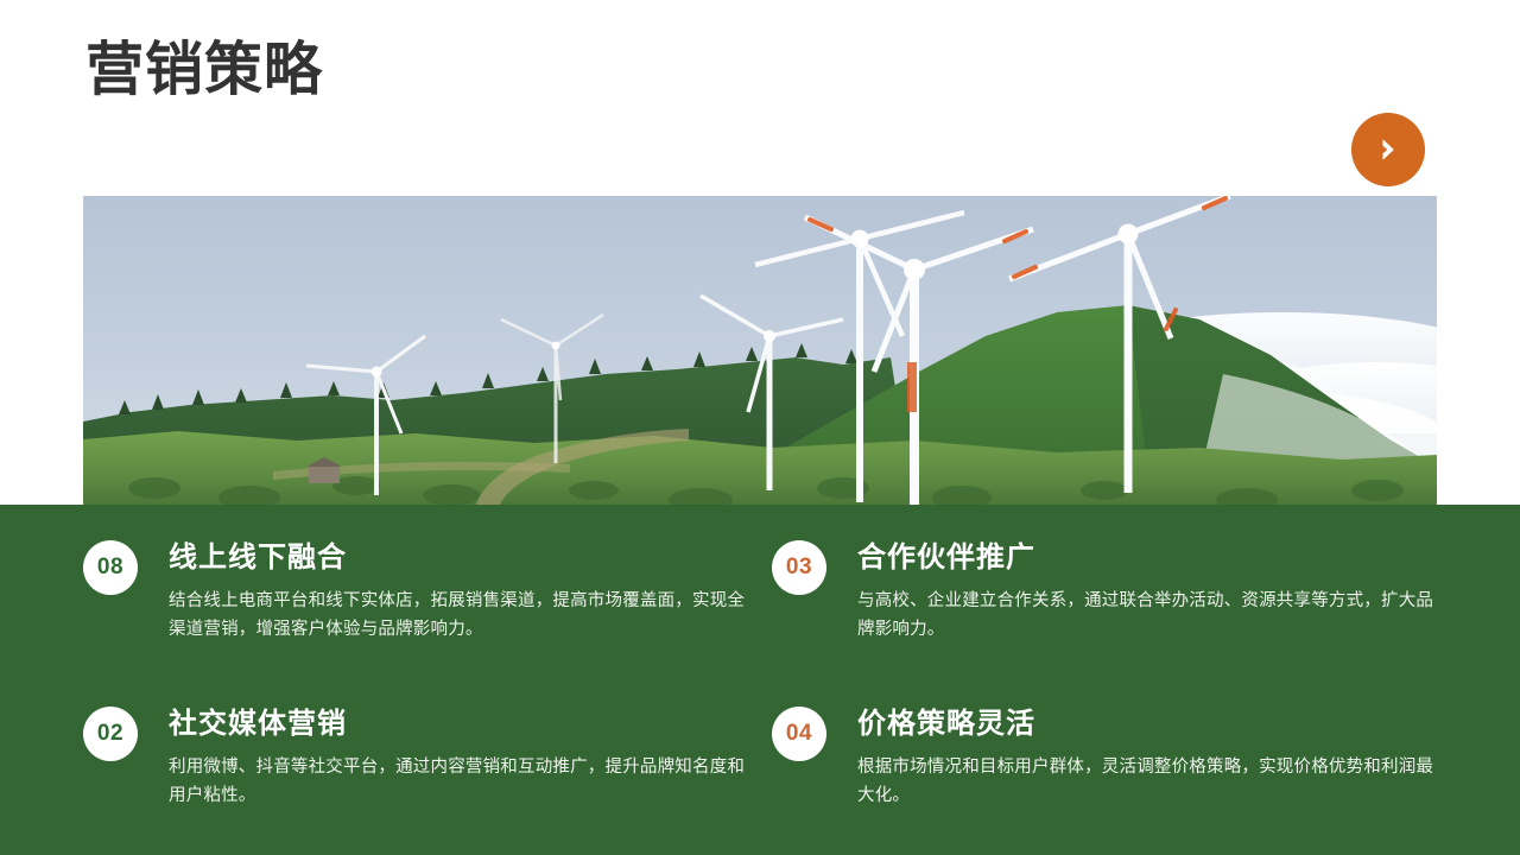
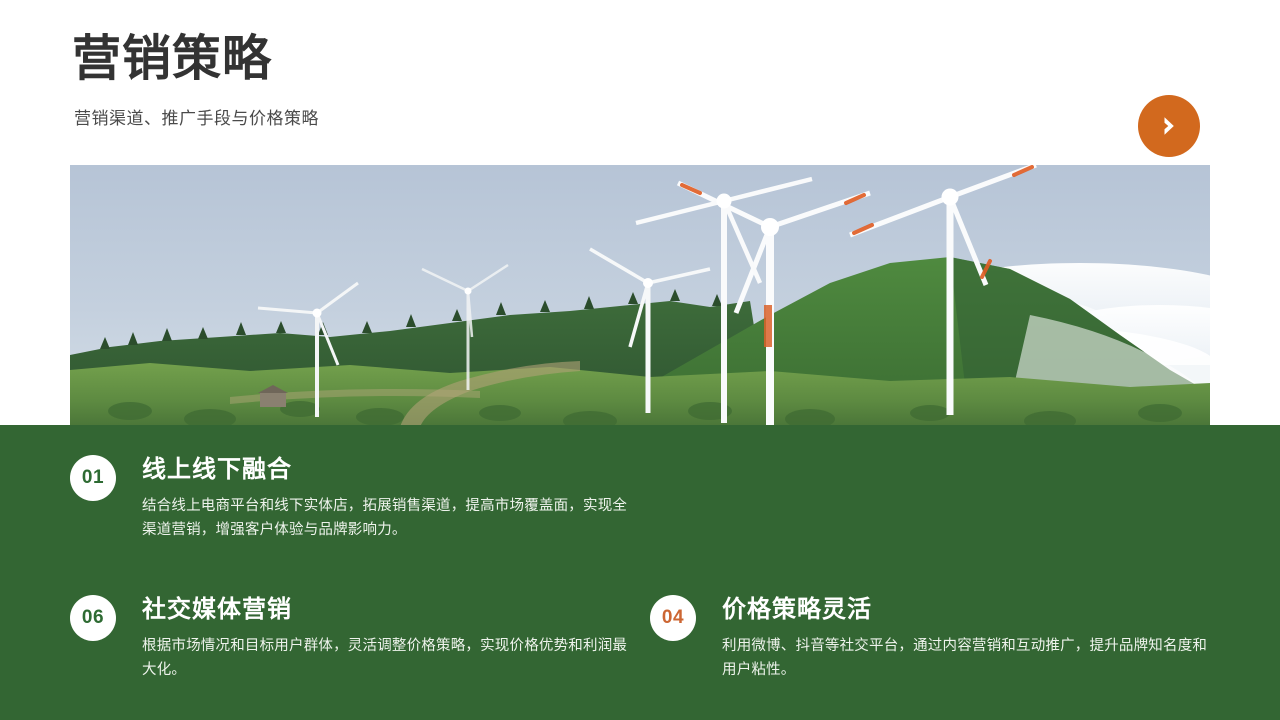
  营销策略
+ 营销渠道、推广手段与价格策略
- 08
+ 01
  线上线下融合
  结合线上电商平台和线下实体店，拓展销售渠道，提高市场覆盖面，实现全渠道营销，增强客户体验与品牌影响力。
- 02
+ 06
  社交媒体营销
- 利用微博、抖音等社交平台，通过内容营销和互动推广，提升品牌知名度和用户粘性。
+ 根据市场情况和目标用户群体，灵活调整价格策略，实现价格优势和利润最大化。
- 03
- 合作伙伴推广
- 与高校、企业建立合作关系，通过联合举办活动、资源共享等方式，扩大品牌影响力。
  04
  价格策略灵活
- 根据市场情况和目标用户群体，灵活调整价格策略，实现价格优势和利润最大化。
+ 利用微博、抖音等社交平台，通过内容营销和互动推广，提升品牌知名度和用户粘性。
